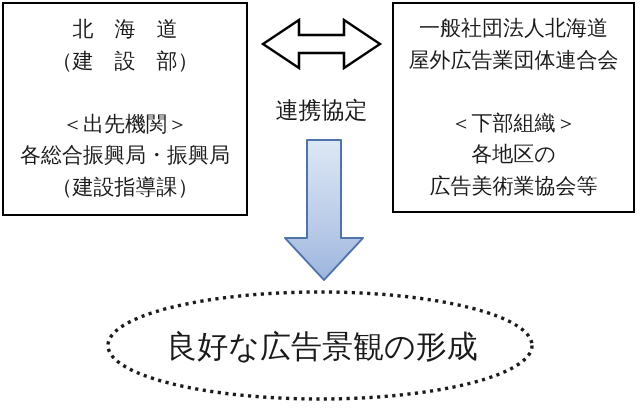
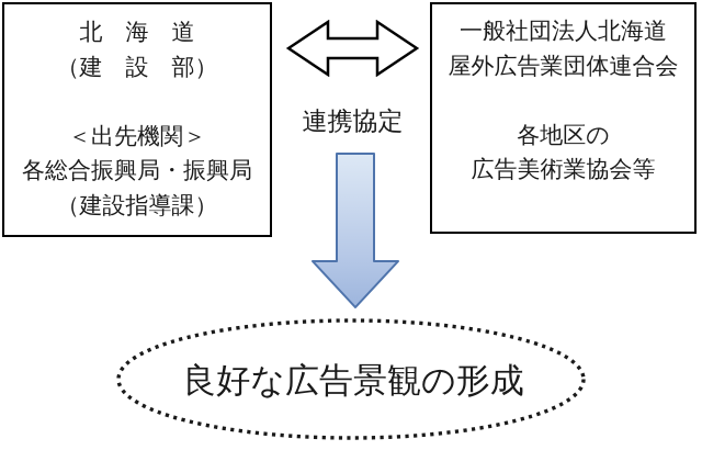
  北 海 道
  （建 設 部）
  ＜出先機関＞
  各総合振興局・振興局
  （建設指導課）
  一般社団法人北海道
  屋外広告業団体連合会
- ＜下部組織＞
  各地区の
  広告美術業協会等
  連携協定
  良好な広告景観の形成
